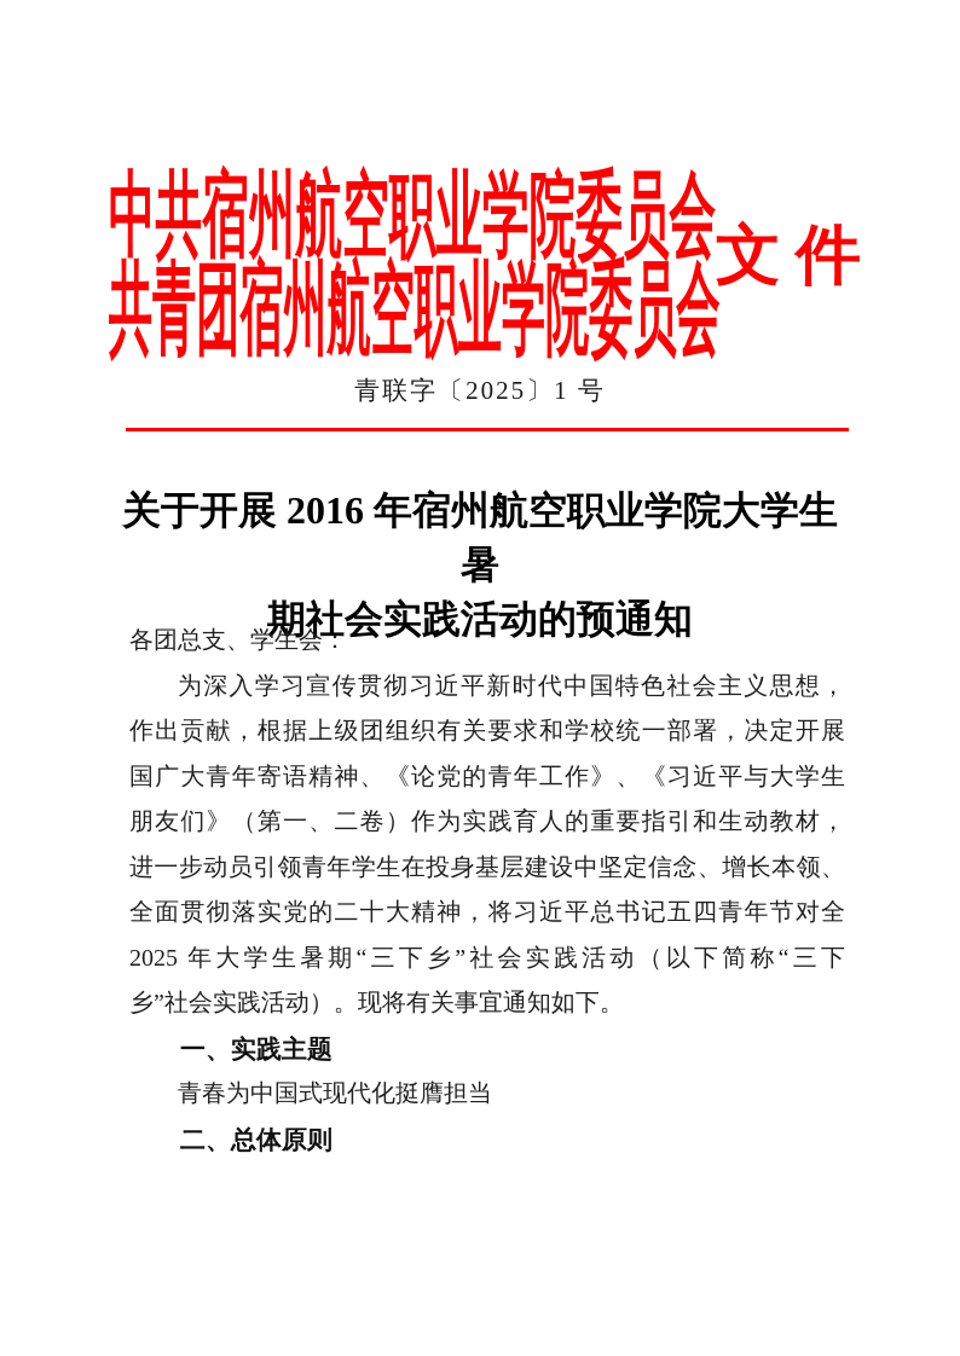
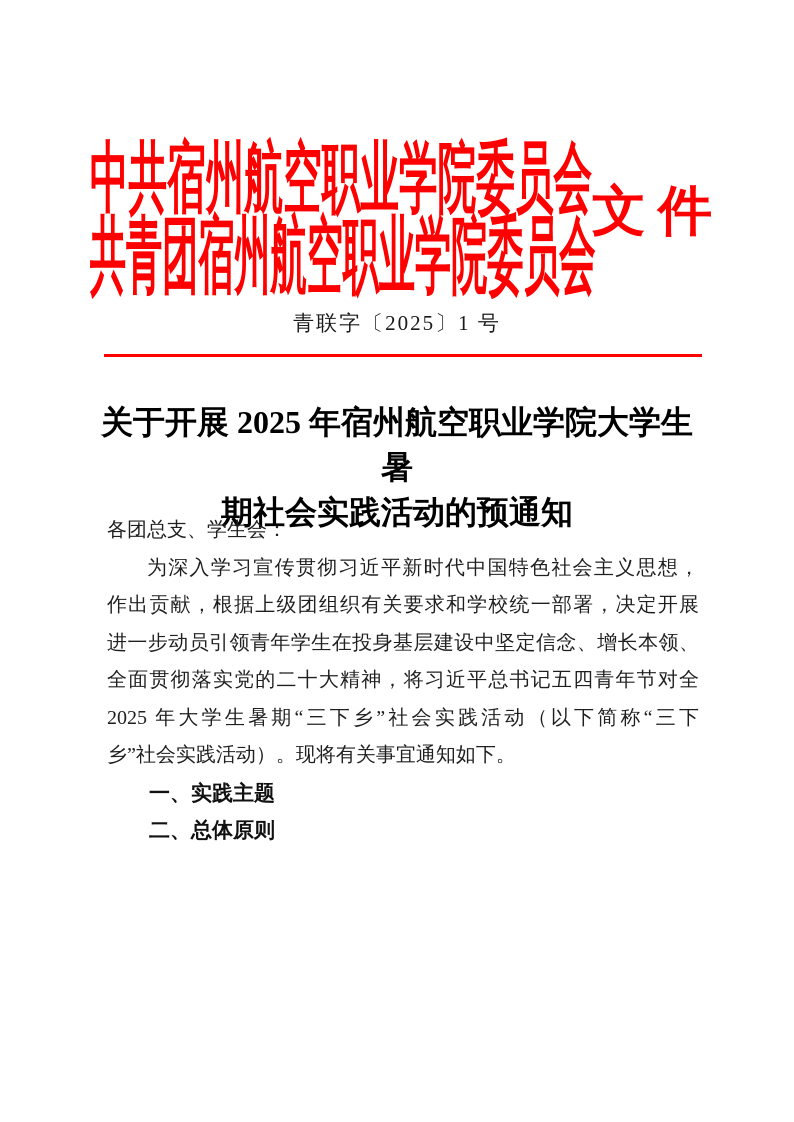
  中共宿州航空职业学院委员会
  共青团宿州航空职业学院委员会
  文件
  青联字〔2025〕1 号
- 关于开展 2016 年宿州航空职业学院大学生暑
+ 关于开展 2025 年宿州航空职业学院大学生暑
  期社会实践活动的预通知
  各团总支、学生会：
  为深入学习宣传贯彻习近平新时代中国特色社会主义思想，
  作出贡献，根据上级团组织有关要求和学校统一部署，决定开展
- 国广大青年寄语精神、《论党的青年工作》、《习近平与大学生
- 朋友们》（第一、二卷）作为实践育人的重要指引和生动教材，
  进一步动员引领青年学生在投身基层建设中坚定信念、增长本领、
  全面贯彻落实党的二十大精神，将习近平总书记五四青年节对全
  2025 年大学生暑期“三下乡”社会实践活动（以下简称“三下
  乡”社会实践活动）。现将有关事宜通知如下。
  一、实践主题
- 青春为中国式现代化挺膺担当
  二、总体原则
